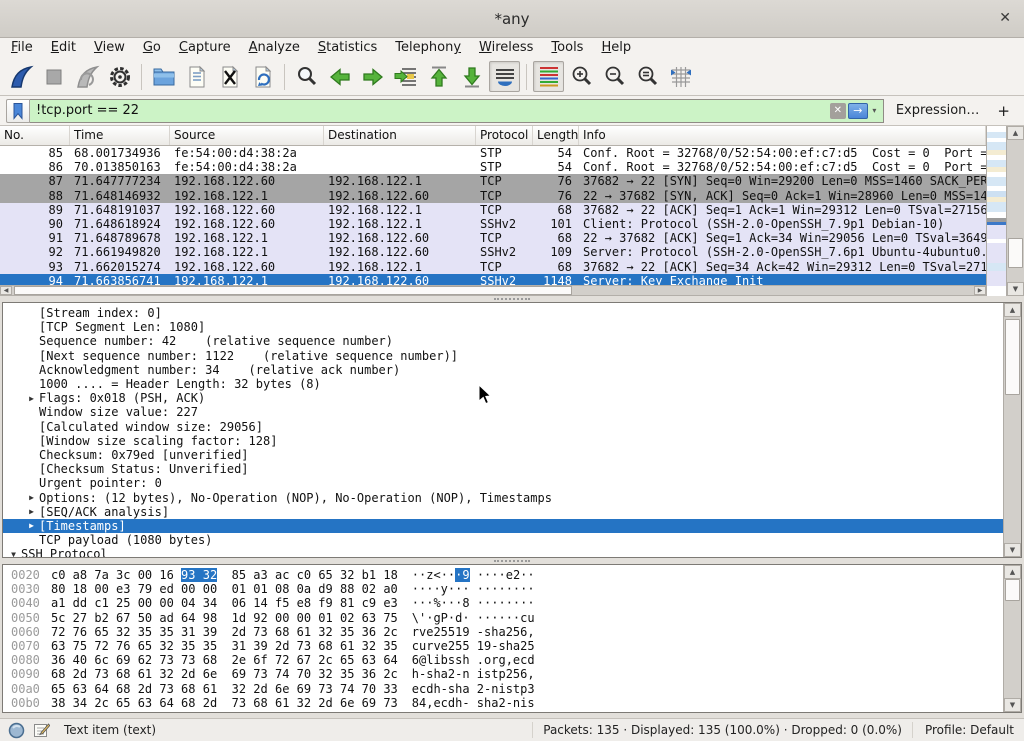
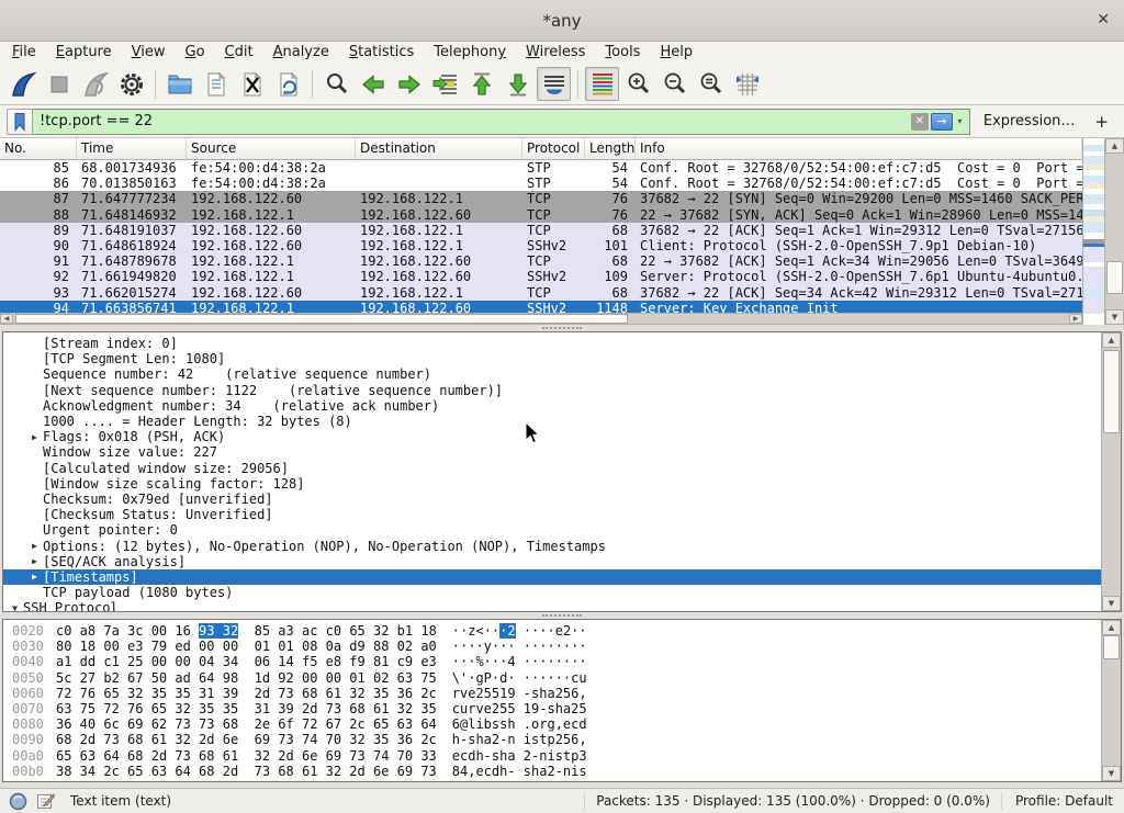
  *any
  ✕
  File
- Edit
+ Eapture
  View
  Go
- Capture
+ Cdit
  Analyze
  Statistics
  Telephony
  Wireless
  Tools
  Help
  !tcp.port == 22
  ✕
  →
  ▾
  Expression…
  +
  No.
  Time
  Source
  Destination
  Protocol
  Length
  Info
  85
  68.001734936
  fe:54:00:d4:38:2a
  STP
  54
  Conf. Root = 32768/0/52:54:00:ef:c7:d5 Cost = 0 Port =
  86
  70.013850163
  fe:54:00:d4:38:2a
  STP
  54
  Conf. Root = 32768/0/52:54:00:ef:c7:d5 Cost = 0 Port =
  87
  71.647777234
  192.168.122.60
  192.168.122.1
  TCP
  76
  37682 → 22 [SYN] Seq=0 Win=29200 Len=0 MSS=1460 SACK_PER
  88
  71.648146932
  192.168.122.1
  192.168.122.60
  TCP
  76
  22 → 37682 [SYN, ACK] Seq=0 Ack=1 Win=28960 Len=0 MSS=14
  89
  71.648191037
  192.168.122.60
  192.168.122.1
  TCP
  68
  37682 → 22 [ACK] Seq=1 Ack=1 Win=29312 Len=0 TSval=27156
  90
  71.648618924
  192.168.122.60
  192.168.122.1
  SSHv2
  101
  Client: Protocol (SSH-2.0-OpenSSH_7.9p1 Debian-10)
  91
  71.648789678
  192.168.122.1
  192.168.122.60
  TCP
  68
  22 → 37682 [ACK] Seq=1 Ack=34 Win=29056 Len=0 TSval=3649
  92
  71.661949820
  192.168.122.1
  192.168.122.60
  SSHv2
  109
  Server: Protocol (SSH-2.0-OpenSSH_7.6p1 Ubuntu-4ubuntu0.
  93
  71.662015274
  192.168.122.60
  192.168.122.1
  TCP
  68
  37682 → 22 [ACK] Seq=34 Ack=42 Win=29312 Len=0 TSval=271
  94
  71.663856741
  192.168.122.1
  192.168.122.60
  SSHv2
  1148
  Server: Key Exchange Init
  ▲
  ▼
  [Stream index: 0]
  [TCP Segment Len: 1080]
  Sequence number: 42 (relative sequence number)
  [Next sequence number: 1122 (relative sequence number)]
  Acknowledgment number: 34 (relative ack number)
  1000 .... = Header Length: 32 bytes (8)
  ▶
  Flags: 0x018 (PSH, ACK)
  Window size value: 227
  [Calculated window size: 29056]
  [Window size scaling factor: 128]
  Checksum: 0x79ed [unverified]
  [Checksum Status: Unverified]
  Urgent pointer: 0
  ▶
  Options: (12 bytes), No-Operation (NOP), No-Operation (NOP), Timestamps
  ▶
  [SEQ/ACK analysis]
  ▶
  [Timestamps]
  TCP payload (1080 bytes)
  ▼
  SSH Protocol
  ▲
  ▼
- 0020 c0 a8 7a 3c 00 16 93 32 85 a3 ac c0 65 32 b1 18 ··z<···9 ····e2··
+ 0020 c0 a8 7a 3c 00 16 93 32 85 a3 ac c0 65 32 b1 18 ··z<···2 ····e2··
  0030 80 18 00 e3 79 ed 00 00 01 01 08 0a d9 88 02 a0 ····y··· ········
- 0040 a1 dd c1 25 00 00 04 34 06 14 f5 e8 f9 81 c9 e3 ···%···8 ········
+ 0040 a1 dd c1 25 00 00 04 34 06 14 f5 e8 f9 81 c9 e3 ···%···4 ········
  0050 5c 27 b2 67 50 ad 64 98 1d 92 00 00 01 02 63 75 \'·gP·d· ······cu
  0060 72 76 65 32 35 35 31 39 2d 73 68 61 32 35 36 2c rve25519 -sha256,
  0070 63 75 72 76 65 32 35 35 31 39 2d 73 68 61 32 35 curve255 19-sha25
  0080 36 40 6c 69 62 73 73 68 2e 6f 72 67 2c 65 63 64 6@libssh .org,ecd
  0090 68 2d 73 68 61 32 2d 6e 69 73 74 70 32 35 36 2c h-sha2-n istp256,
  00a0 65 63 64 68 2d 73 68 61 32 2d 6e 69 73 74 70 33 ecdh-sha 2-nistp3
  00b0 38 34 2c 65 63 64 68 2d 73 68 61 32 2d 6e 69 73 84,ecdh- sha2-nis
  ▲
  ▼
  Text item (text)
  Packets: 135 · Displayed: 135 (100.0%) · Dropped: 0 (0.0%)
  Profile: Default
